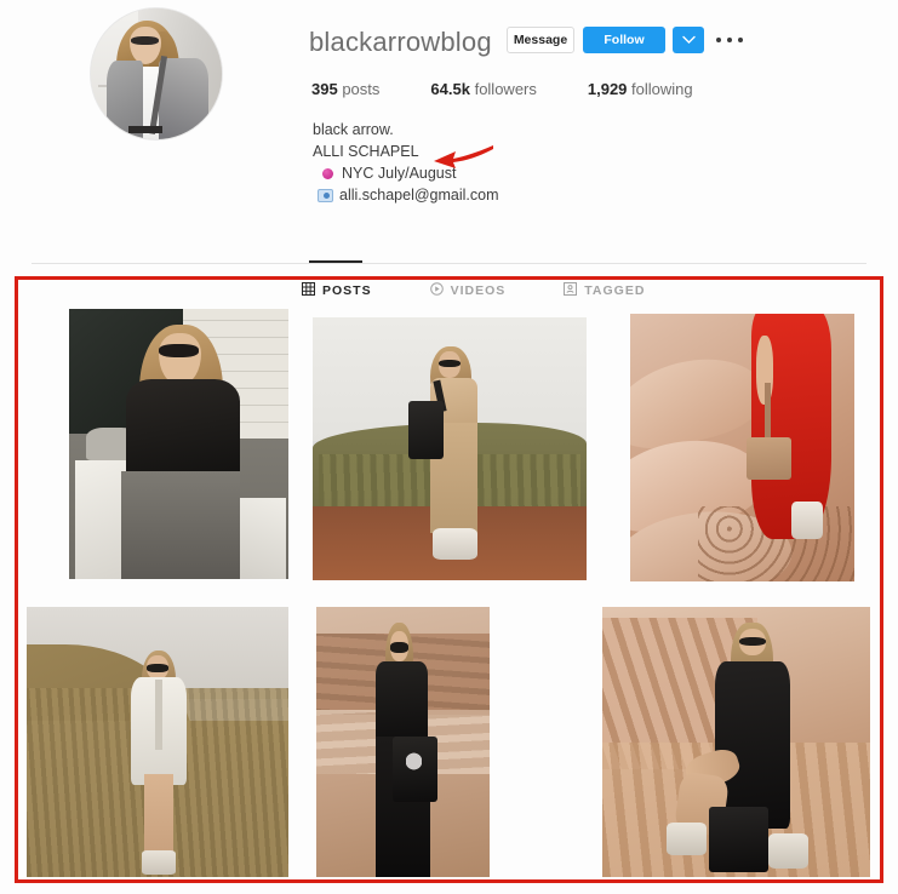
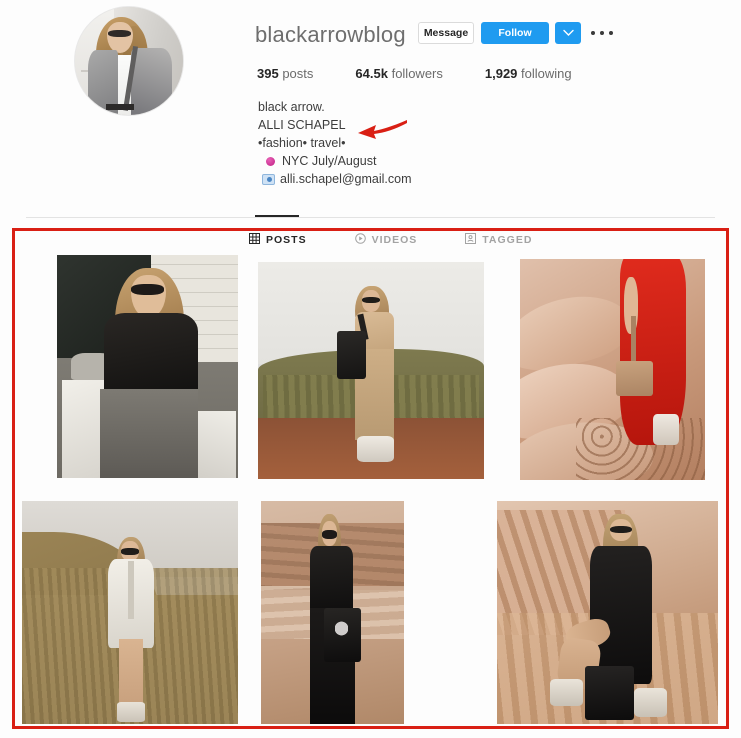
  blackarrowblog
  Message
  Follow
  395 posts
  64.5k followers
  1,929 following
  black arrow.
  ALLI SCHAPEL
+ •fashion• travel•
  NYC July/August
  alli.schapel@gmail.com
  POSTS
  VIDEOS
  TAGGED
